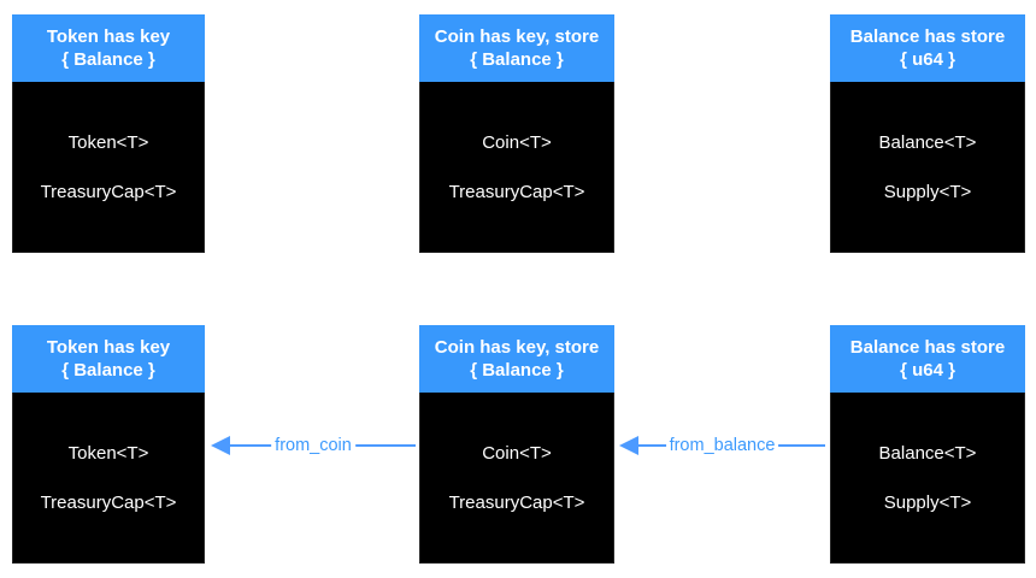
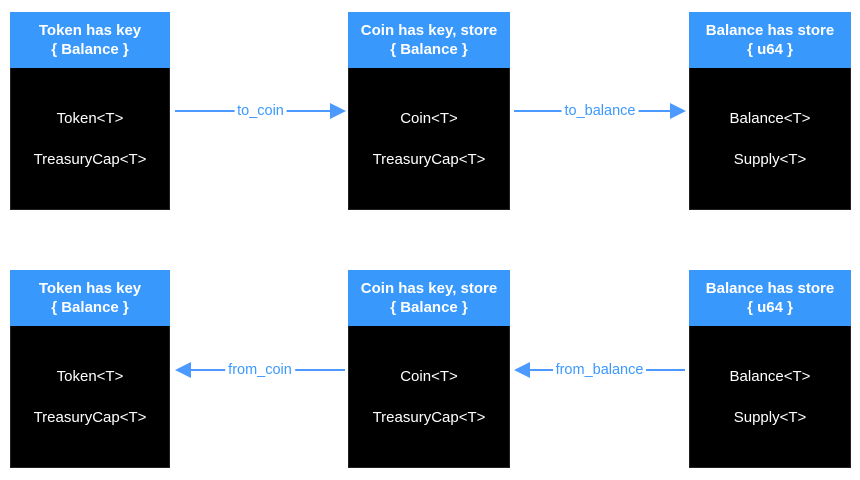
  Token has key
  { Balance }
  Token<T>
  TreasuryCap<T>
  Coin has key, store
  { Balance }
  Coin<T>
  TreasuryCap<T>
  Balance has store
  { u64 }
  Balance<T>
  Supply<T>
+ to_coin
+ to_balance
  Token has key
  { Balance }
  Token<T>
  TreasuryCap<T>
  Coin has key, store
  { Balance }
  Coin<T>
  TreasuryCap<T>
  Balance has store
  { u64 }
  Balance<T>
  Supply<T>
  from_coin
  from_balance
